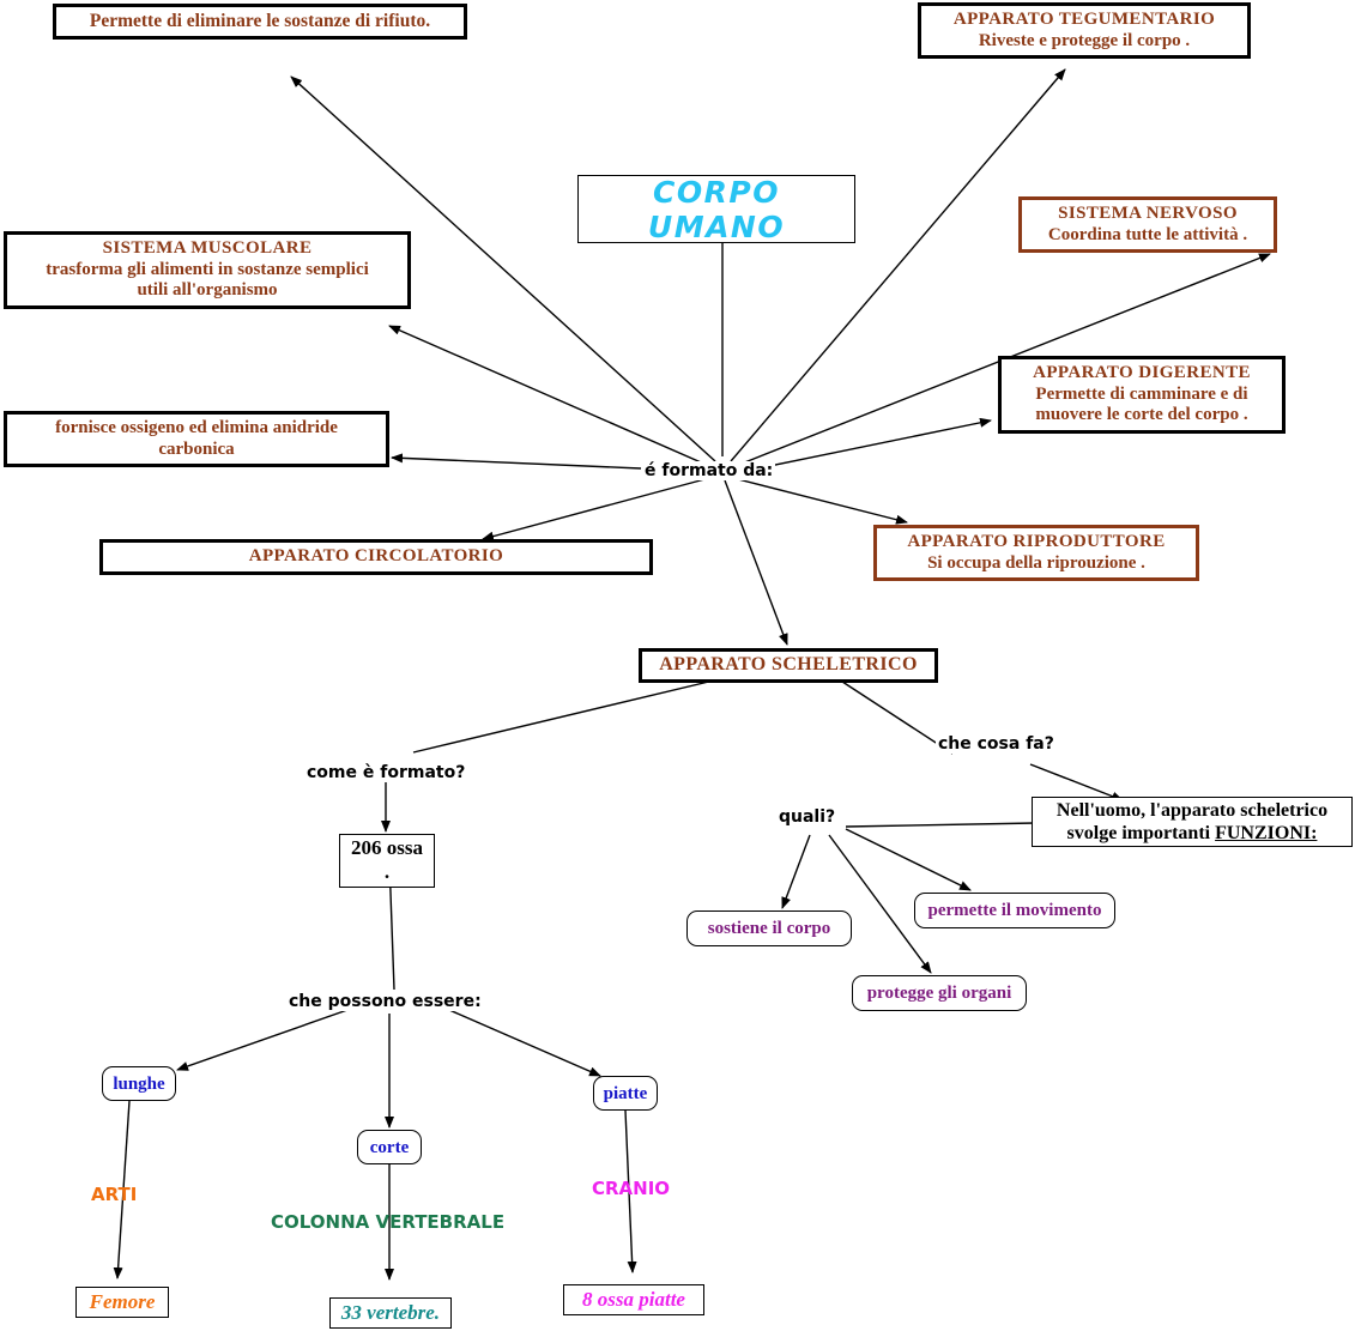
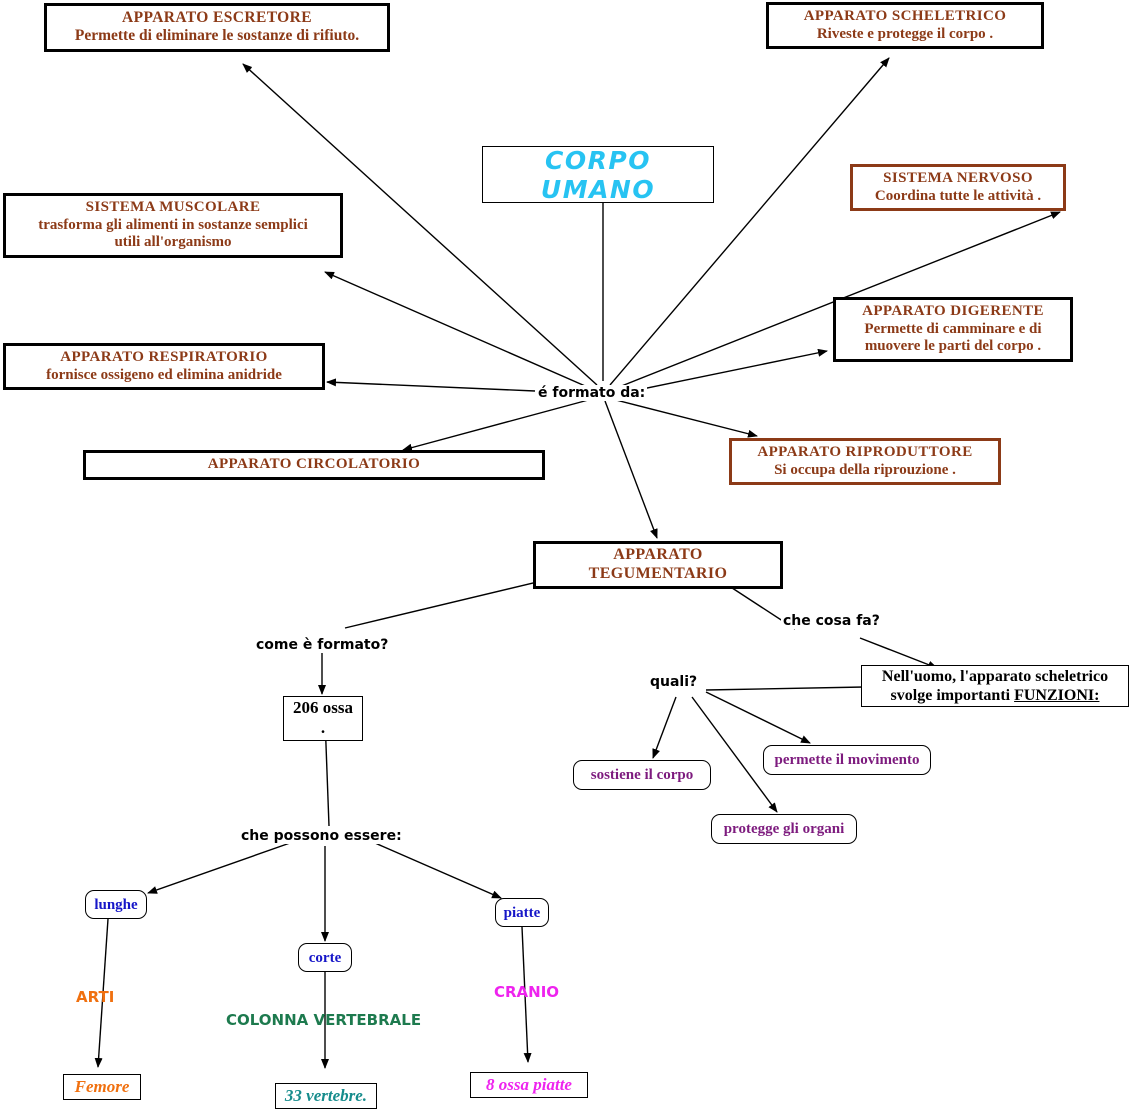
+ APPARATO ESCRETORE
  Permette di eliminare le sostanze di rifiuto.
- APPARATO TEGUMENTARIO
+ APPARATO SCHELETRICO
  Riveste e protegge il corpo .
  CORPO UMANO
  SISTEMA MUSCOLARE
  trasforma gli alimenti in sostanze semplici
  utili all'organismo
  SISTEMA NERVOSO
  Coordina tutte le attività .
  APPARATO DIGERENTE
  Permette di camminare e di
- muovere le corte del corpo .
+ muovere le parti del corpo .
+ APPARATO RESPIRATORIO
  fornisce ossigeno ed elimina anidride
- carbonica
  é formato da:
  APPARATO CIRCOLATORIO
  APPARATO RIPRODUTTORE
  Si occupa della riprouzione .
- APPARATO SCHELETRICO
+ APPARATO TEGUMENTARIO
  come è formato?
  che cosa fa?
  quali?
  Nell'uomo, l'apparato scheletrico
  svolge importanti FUNZIONI:
  206 ossa .
  sostiene il corpo
  permette il movimento
  protegge gli organi
  che possono essere:
  lunghe
  corte
  piatte
  ARTI
  COLONNA VERTEBRALE
  CRANIO
  Femore
  33 vertebre.
  8 ossa piatte
